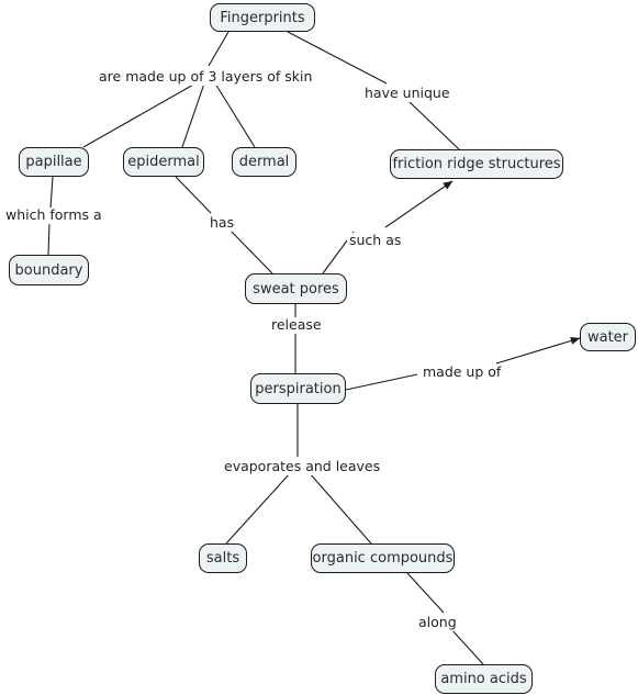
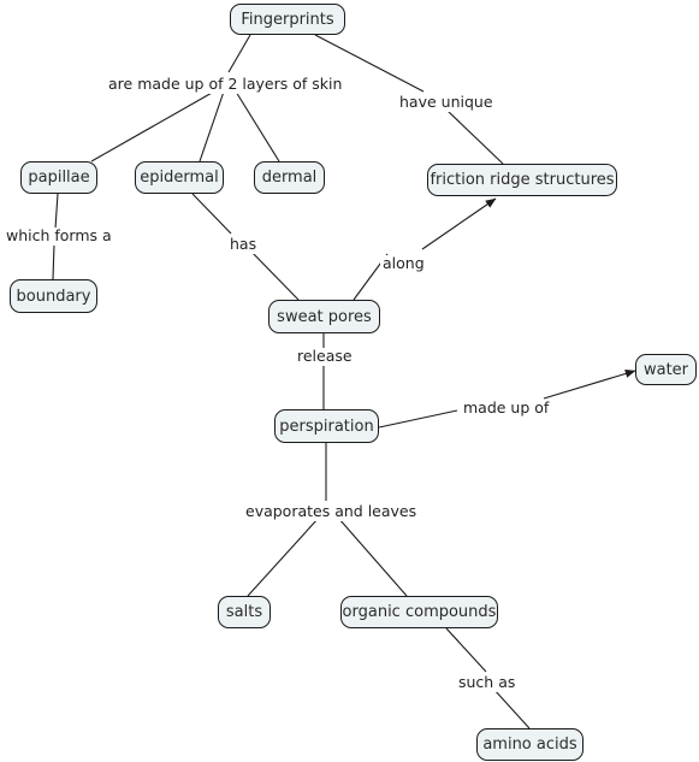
  Fingerprints
  papillae
  epidermal
  dermal
  friction ridge structures
  boundary
  sweat pores
  water
  perspiration
  salts
  organic compounds
  amino acids
- are made up of 3 layers of skin
+ are made up of 2 layers of skin
  have unique
  which forms a
  has
- such as
+ along
  release
  made up of
  evaporates and leaves
- along
+ such as
